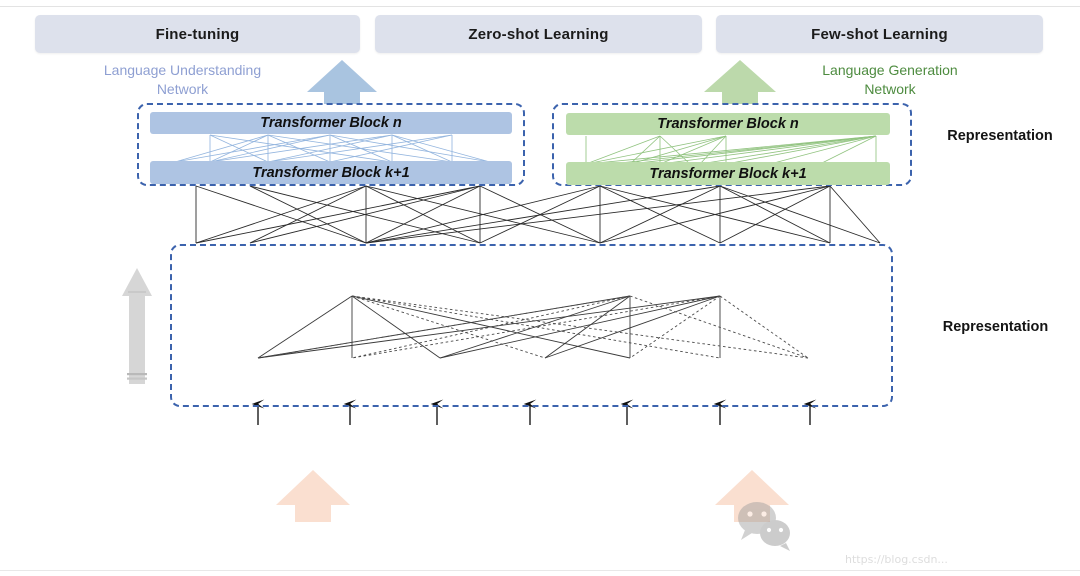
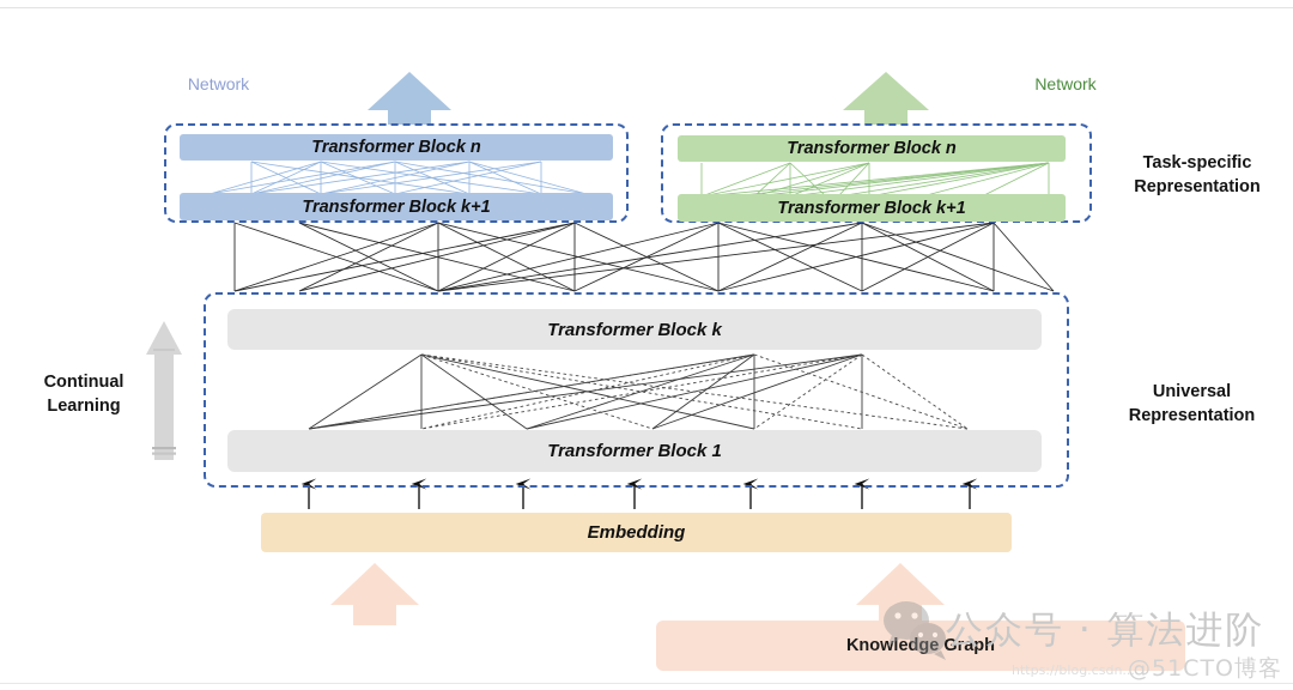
- Fine-tuning
- Zero-shot Learning
- Few-shot Learning
- Language Understanding
  Network
- Language Generation
  Network
  Transformer Block n
  Transformer Block k+1
  Transformer Block n
  Transformer Block k+1
+ Task-specific
  Representation
+ Transformer Block k
+ Transformer Block 1
+ Universal
  Representation
+ Continual
+ Learning
+ Embedding
+ Knowledge Graph
+ 公众号 · 算法进阶
+ @51CTO博客
  https://blog.csdn...
